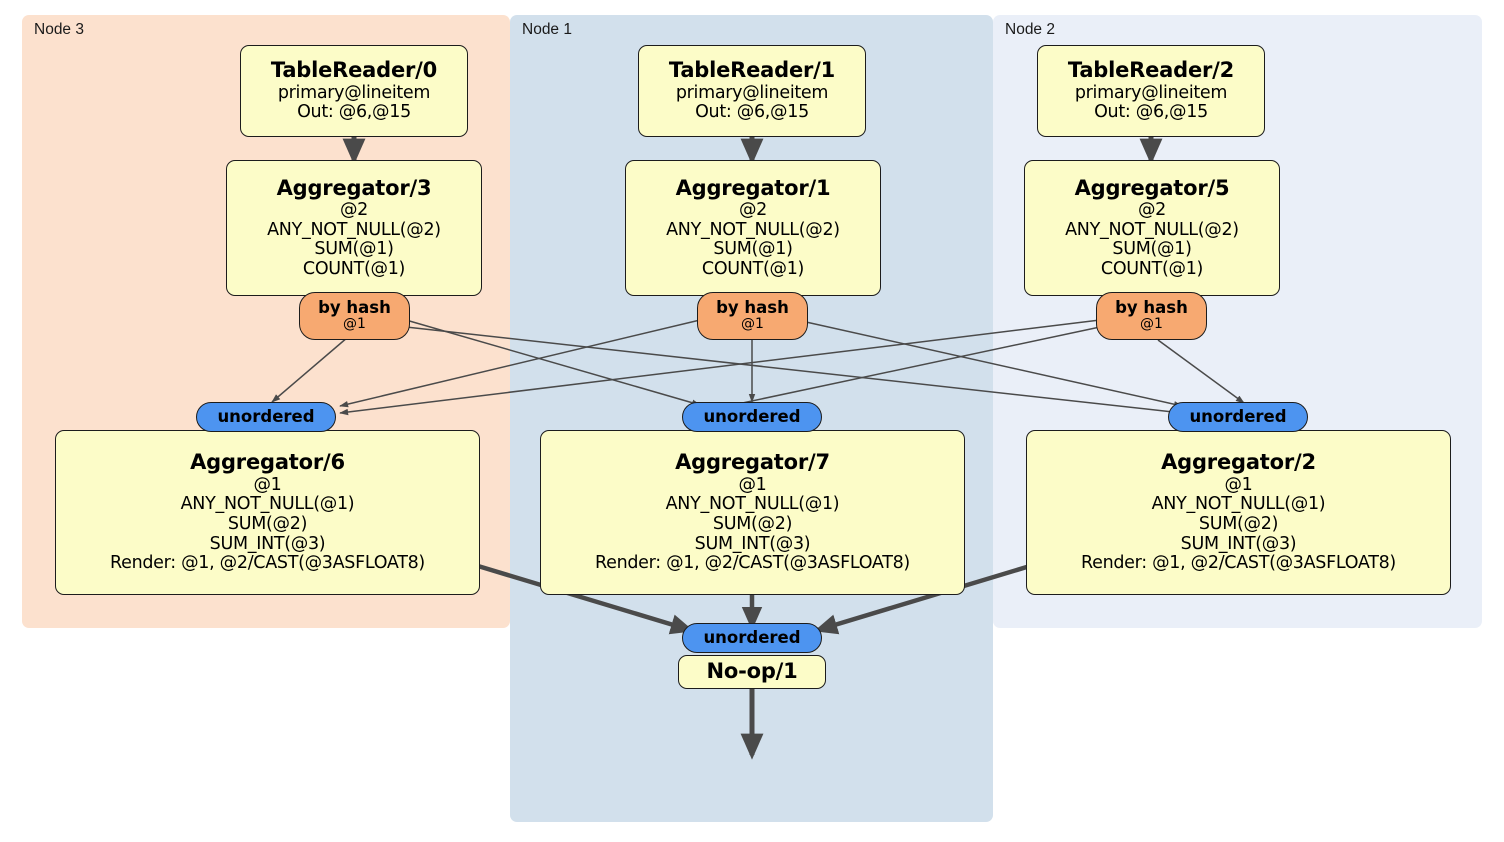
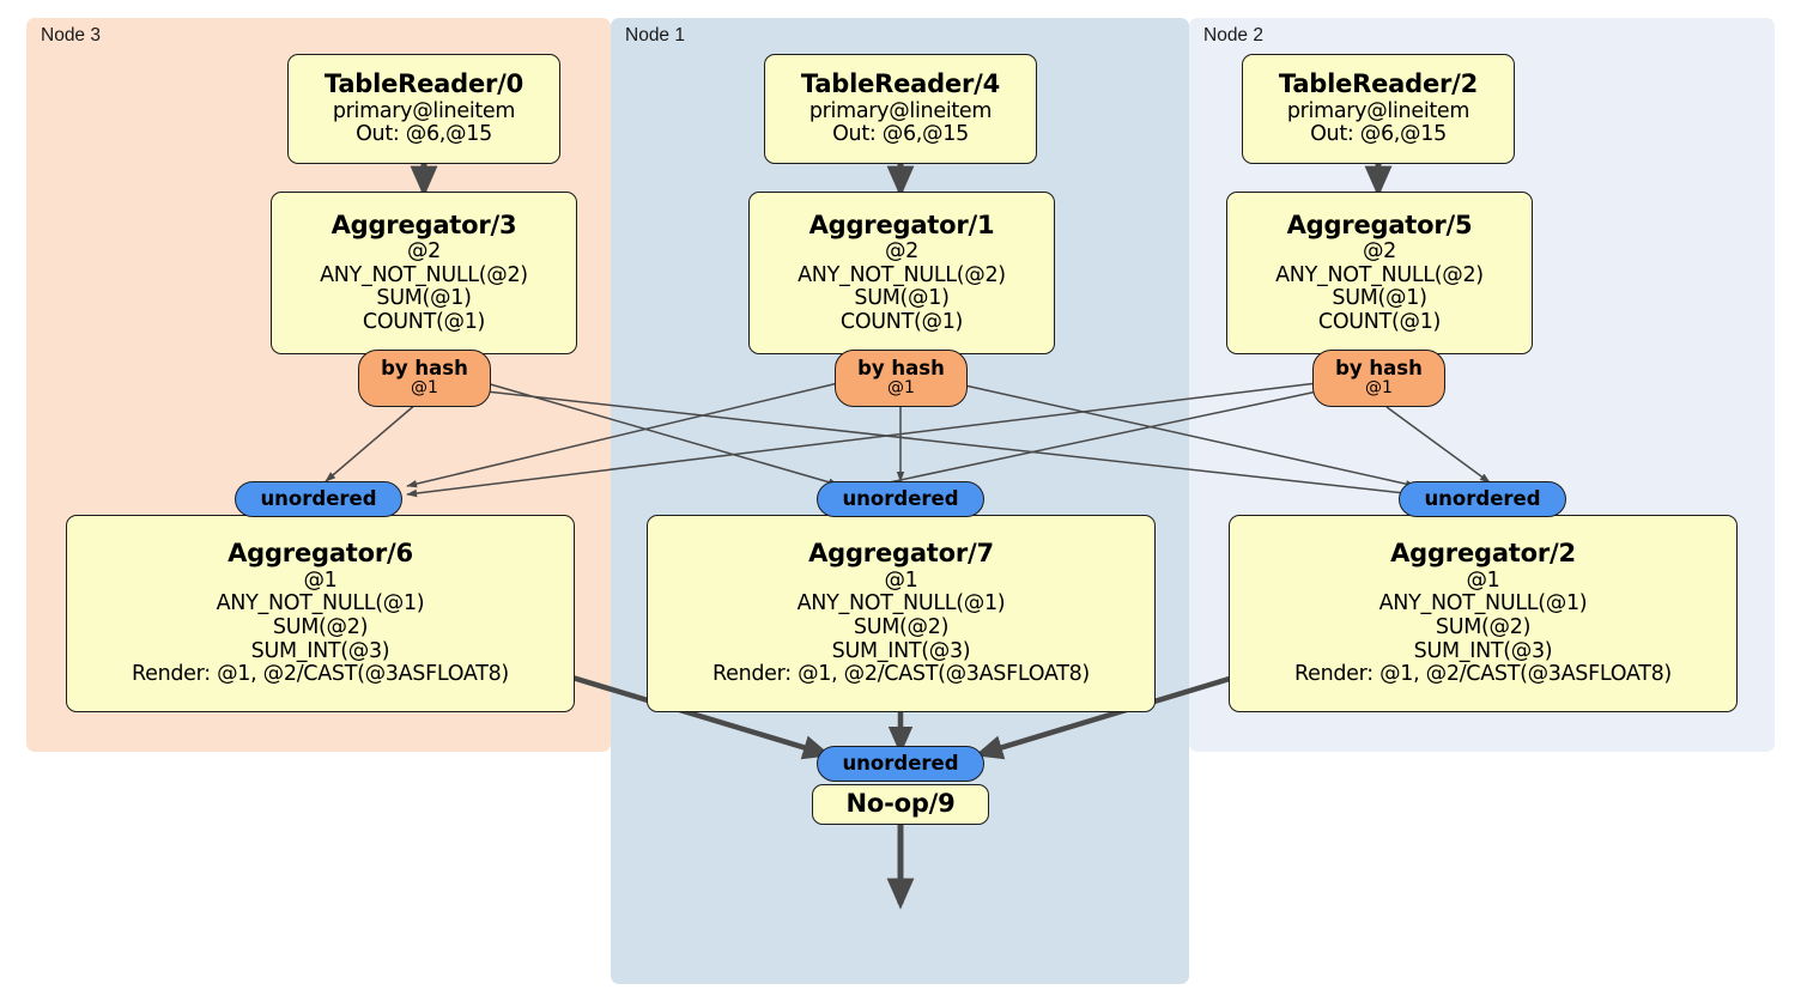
  Node 3
  Node 1
  Node 2
  TableReader/0
  primary@lineitem
  Out: @6,@15
- TableReader/1
+ TableReader/4
  primary@lineitem
  Out: @6,@15
  TableReader/2
  primary@lineitem
  Out: @6,@15
  Aggregator/3
  @2
  ANY_NOT_NULL(@2)
  SUM(@1)
  COUNT(@1)
  Aggregator/1
  @2
  ANY_NOT_NULL(@2)
  SUM(@1)
  COUNT(@1)
  Aggregator/5
  @2
  ANY_NOT_NULL(@2)
  SUM(@1)
  COUNT(@1)
  by hash
  @1
  by hash
  @1
  by hash
  @1
  unordered
  unordered
  unordered
  Aggregator/6
  @1
  ANY_NOT_NULL(@1)
  SUM(@2)
  SUM_INT(@3)
  Render: @1, @2/CAST(@3ASFLOAT8)
  Aggregator/7
  @1
  ANY_NOT_NULL(@1)
  SUM(@2)
  SUM_INT(@3)
  Render: @1, @2/CAST(@3ASFLOAT8)
  Aggregator/2
  @1
  ANY_NOT_NULL(@1)
  SUM(@2)
  SUM_INT(@3)
  Render: @1, @2/CAST(@3ASFLOAT8)
  unordered
- No-op/1
+ No-op/9
